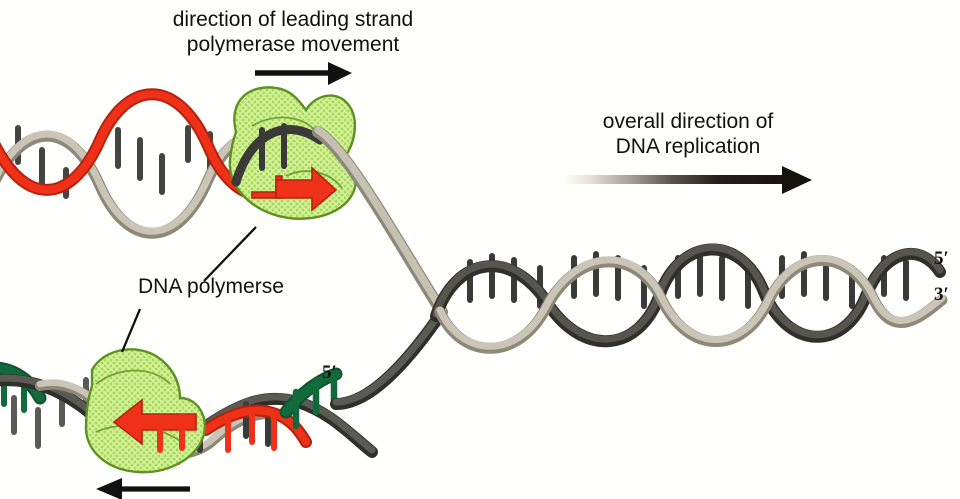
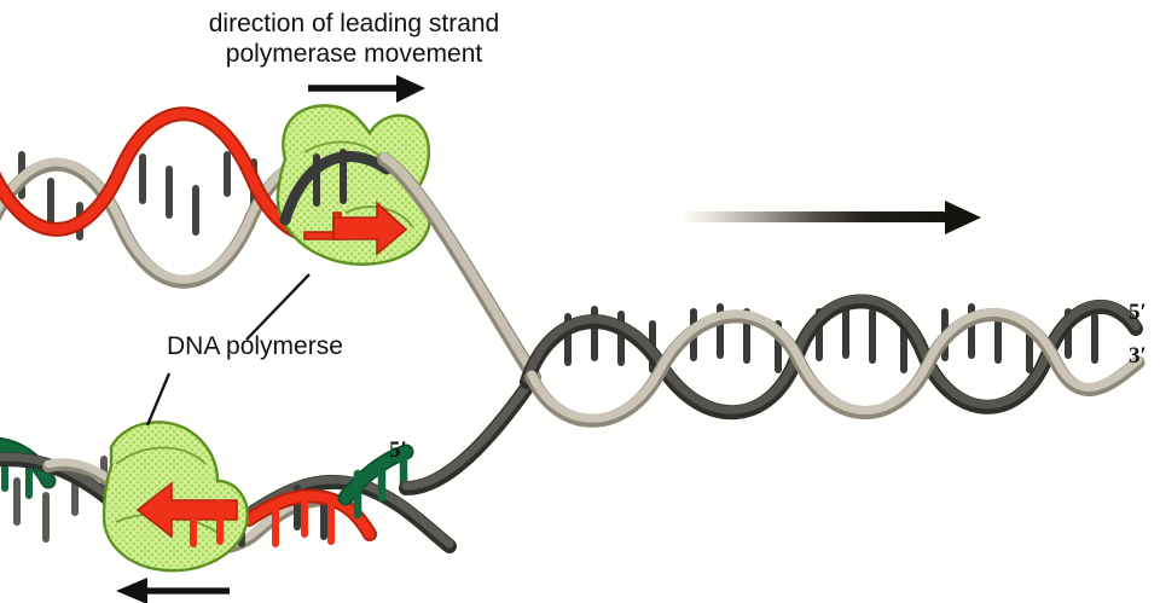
  direction of leading strand
  polymerase movement
- overall direction of
- DNA replication
  DNA polymerse
  5′
  3′
  5′
